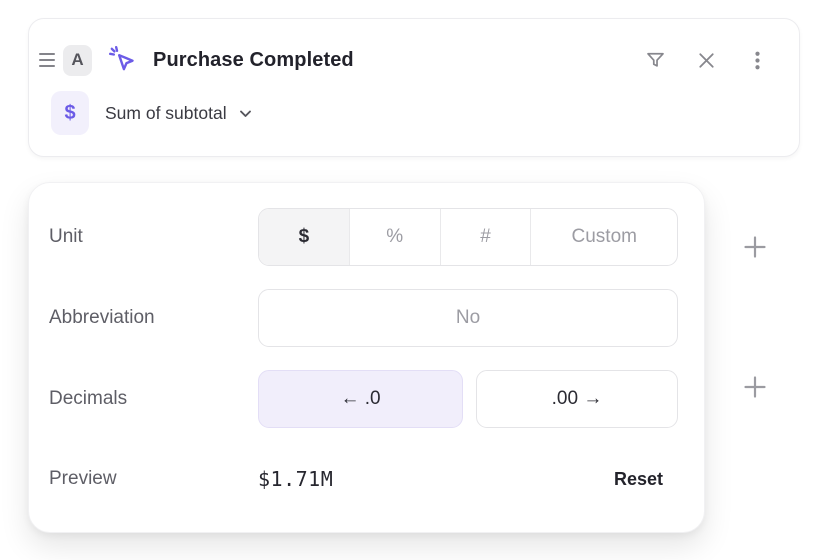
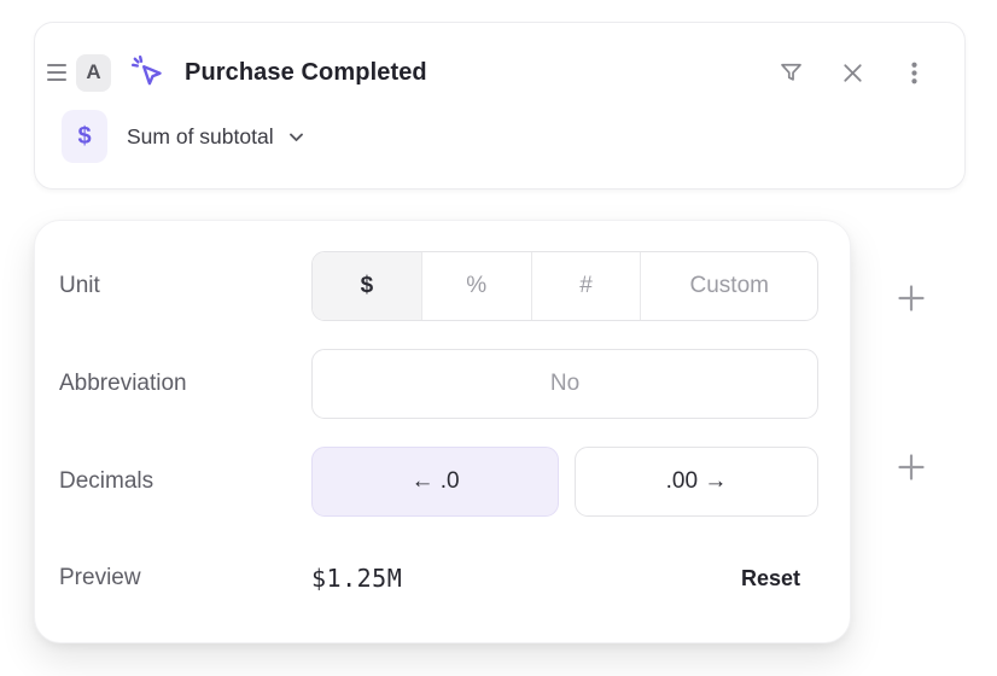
  A
  Purchase Completed
  $
  Sum of subtotal
  Unit
  $
  %
  #
  Custom
  Abbreviation
  No
  Decimals
  ← .0
  .00 →
  Preview
- $1.71M
+ $1.25M
  Reset
